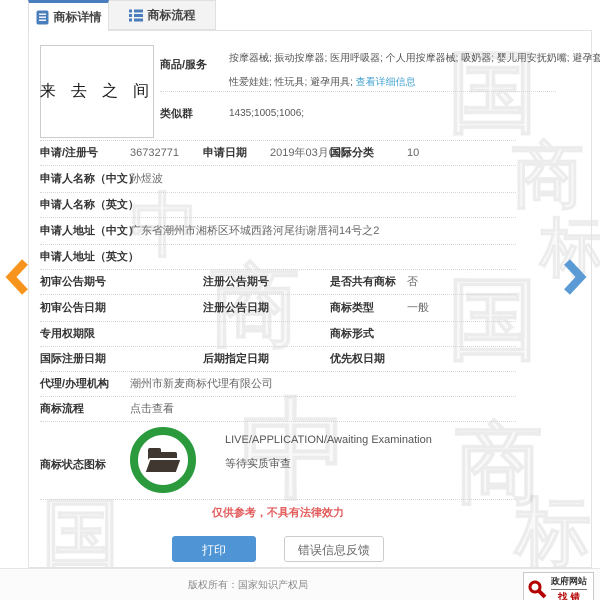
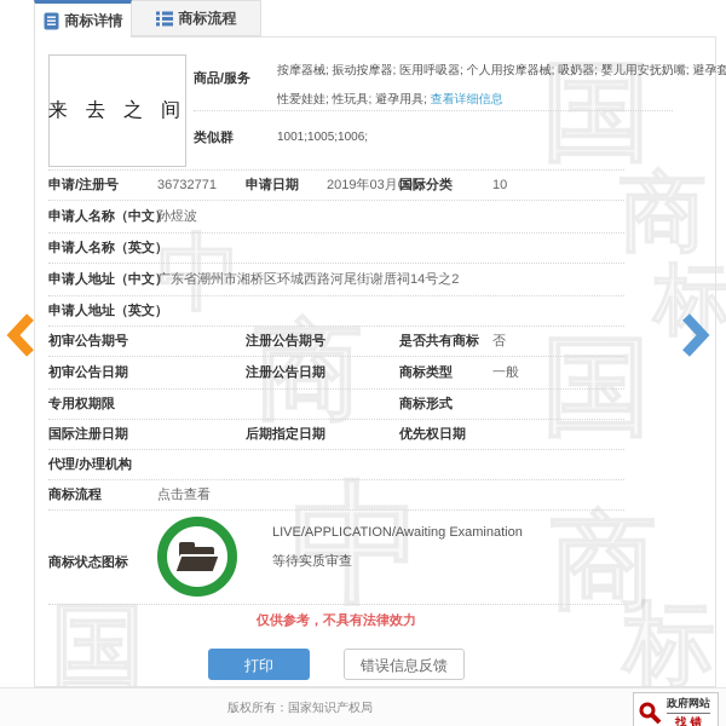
  国
  商
  标
  中
  商
  国
  中
  商
  标
  国
  商标详情
  商标流程
  来 去 之 间
  商品/服务
  按摩器械; 振动按摩器; 医用呼吸器; 个人用按摩器械; 吸奶器; 婴儿用安抚奶嘴; 避孕套
  性爱娃娃; 性玩具; 避孕用具; 查看详细信息
  类似群
- 1435;1005;1006;
+ 1001;1005;1006;
  申请/注册号
  36732771
  申请日期
  2019年03月09日
  国际分类
  10
  申请人名称（中文）
  孙煜波
  申请人名称（英文）
  申请人地址（中文）
  广东省潮州市湘桥区环城西路河尾街谢厝祠14号之2
  申请人地址（英文）
  初审公告期号
  注册公告期号
  是否共有商标
  否
  初审公告日期
  注册公告日期
  商标类型
  一般
  专用权期限
  商标形式
  国际注册日期
  后期指定日期
  优先权日期
  代理/办理机构
- 潮州市新麦商标代理有限公司
  商标流程
  点击查看
  商标状态图标
  LIVE/APPLICATION/Awaiting Examination
  等待实质审查
  仅供参考，不具有法律效力
  打印
  错误信息反馈
  版权所有：国家知识产权局
  政府网站
  找错
